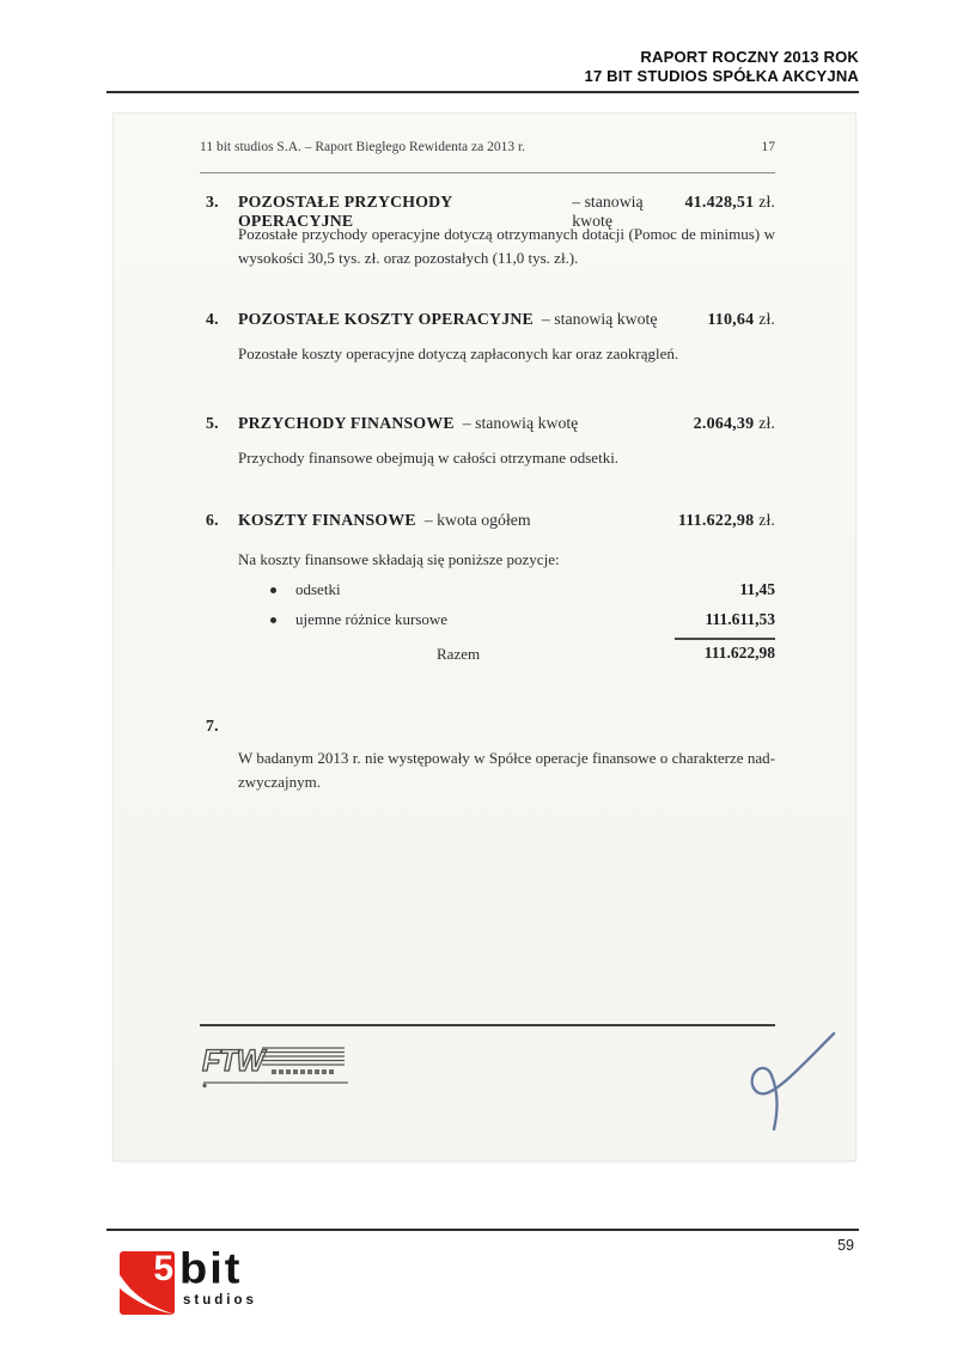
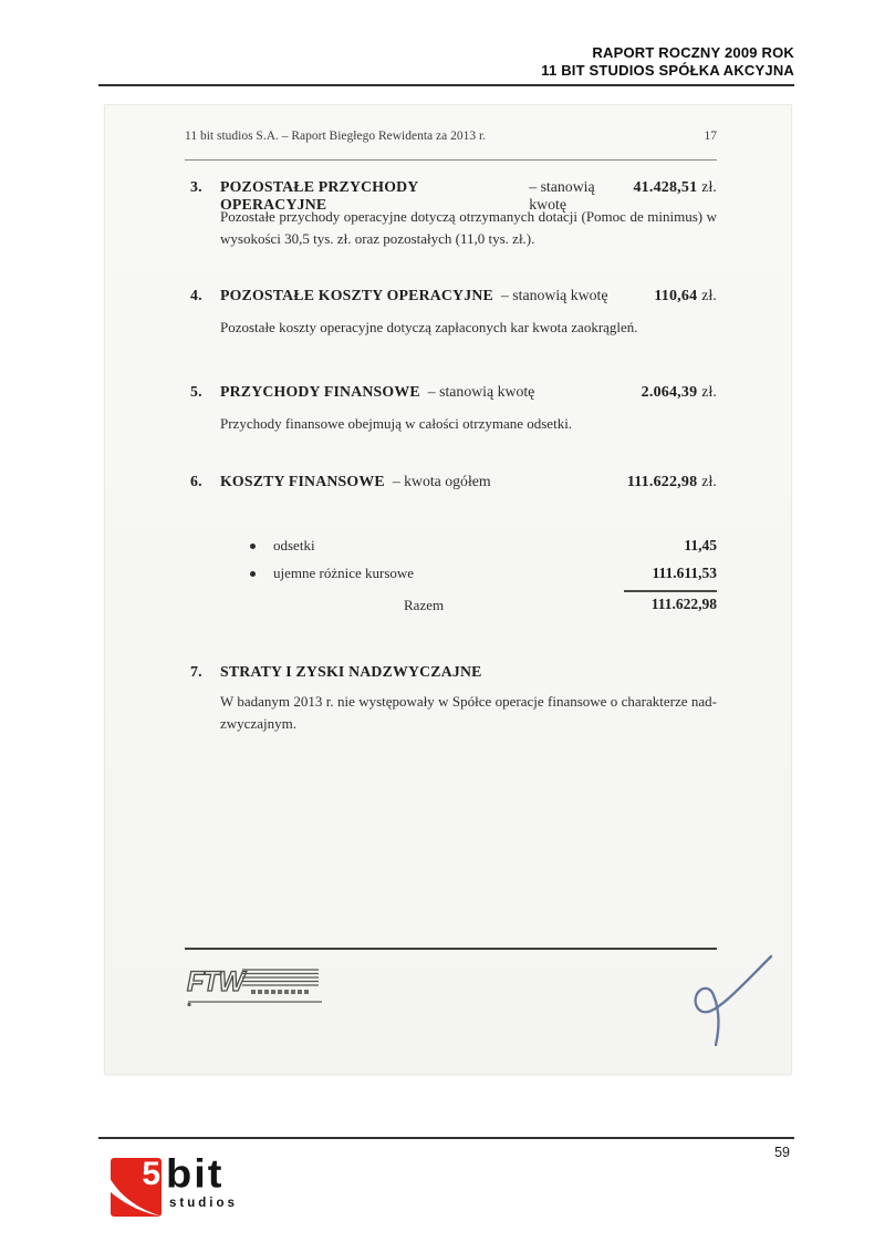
- RAPORT ROCZNY 2013 ROK
+ RAPORT ROCZNY 2009 ROK
- 17 BIT STUDIOS SPÓŁKA AKCYJNA
+ 11 BIT STUDIOS SPÓŁKA AKCYJNA
  11 bit studios S.A. – Raport Biegłego Rewidenta za 2013 r.
  17
  3.
  POZOSTAŁE PRZYCHODY OPERACYJNE
  – stanowią kwotę
  41.428,51
  zł.
  Pozostałe przychody operacyjne dotyczą otrzymanych dotacji (Pomoc de minimus) w wysokości 30,5 tys. zł. oraz pozostałych (11,0 tys. zł.).
  4.
  POZOSTAŁE KOSZTY OPERACYJNE
  – stanowią kwotę
  110,64
  zł.
- Pozostałe koszty operacyjne dotyczą zapłaconych kar oraz zaokrągleń.
+ Pozostałe koszty operacyjne dotyczą zapłaconych kar kwota zaokrągleń.
  5.
  PRZYCHODY FINANSOWE
  – stanowią kwotę
  2.064,39
  zł.
  Przychody finansowe obejmują w całości otrzymane odsetki.
  6.
  KOSZTY FINANSOWE
  – kwota ogółem
  111.622,98
  zł.
- Na koszty finansowe składają się poniższe pozycje:
  odsetki
  11,45
  ujemne różnice kursowe
  111.611,53
  Razem
  111.622,98
  7.
+ STRATY I ZYSKI NADZWYCZAJNE
  W badanym 2013 r. nie występowały w Spółce operacje finansowe o charakterze nad-zwyczajnym.
  FTW
  59
  5
  bit
  studios
